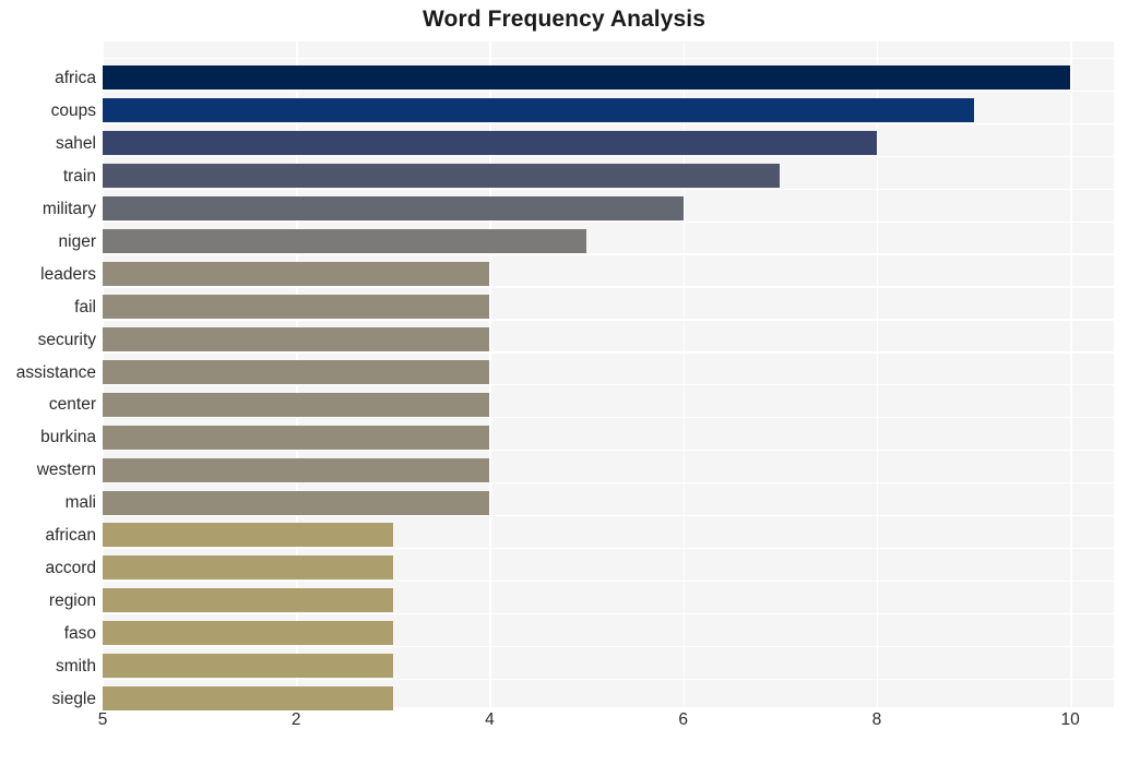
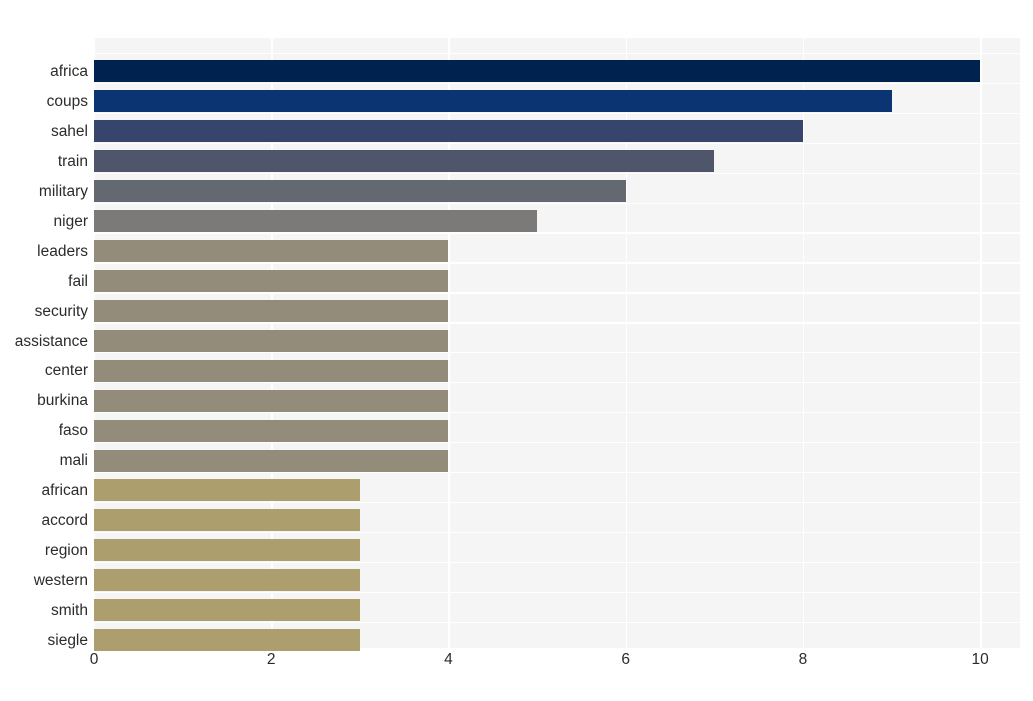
- Word Frequency Analysis
  africa
  coups
  sahel
  train
  military
  niger
  leaders
  fail
  security
  assistance
  center
  burkina
- western
+ faso
  mali
  african
  accord
  region
- faso
+ western
  smith
  siegle
- 5
+ 0
  2
  4
  6
  8
  10
